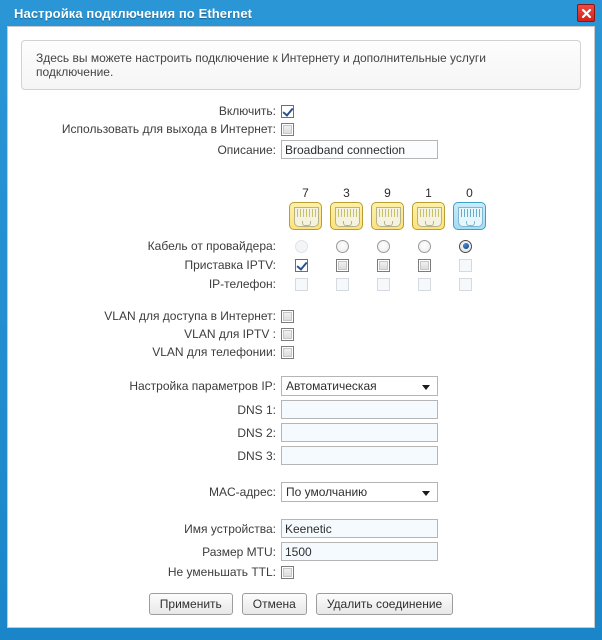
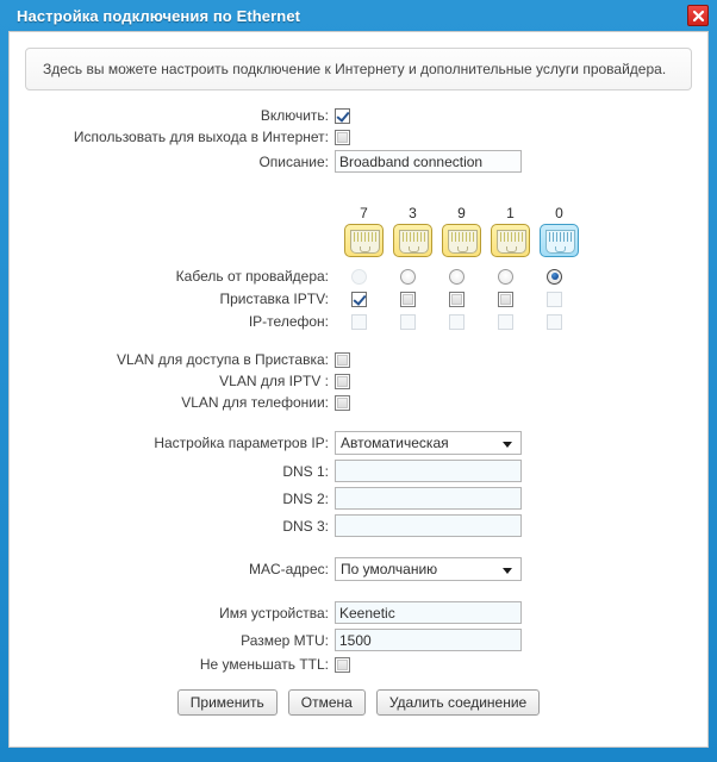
  Настройка подключения по Ethernet
- Здесь вы можете настроить подключение к Интернету и дополнительные услуги подключение.
+ Здесь вы можете настроить подключение к Интернету и дополнительные услуги провайдера.
  Включить:
  Использовать для выхода в Интернет:
  Описание:
  Broadband connection
  7
  3
  9
  1
  0
  Кабель от провайдера:
  Приставка IPTV:
  IP-телефон:
- VLAN для доступа в Интернет:
+ VLAN для доступа в Приставка:
  VLAN для IPTV :
  VLAN для телефонии:
  Настройка параметров IP:
  Автоматическая
  DNS 1:
  DNS 2:
  DNS 3:
  MAC-адрес:
  По умолчанию
  Имя устройства:
  Keenetic
  Размер MTU:
  1500
  Не уменьшать TTL:
  Применить
  Отмена
  Удалить соединение
